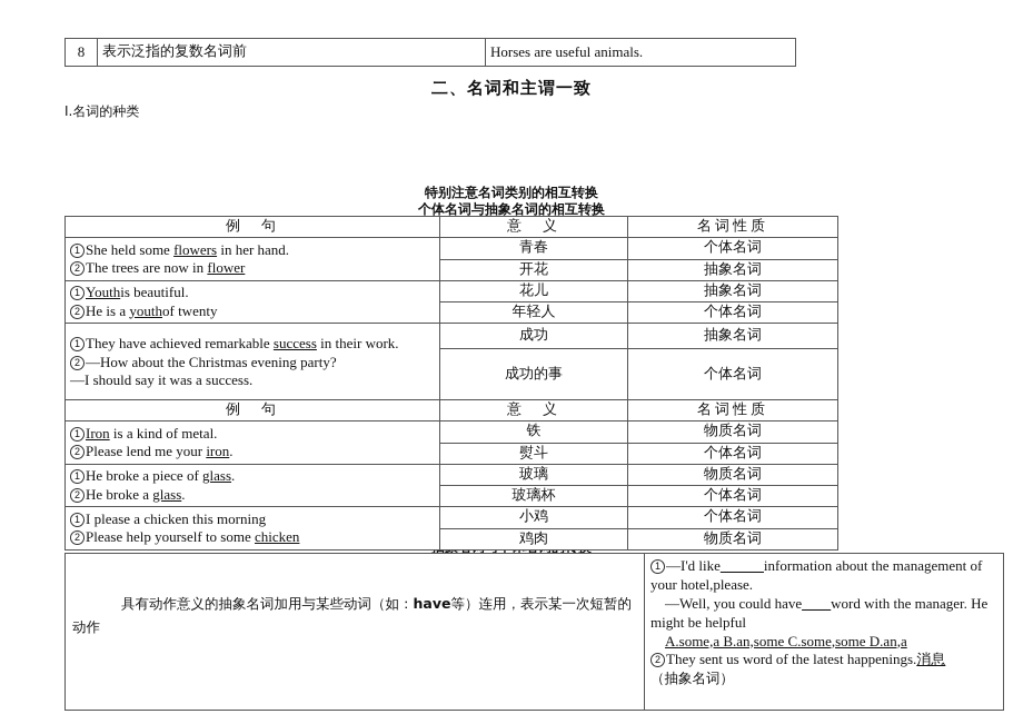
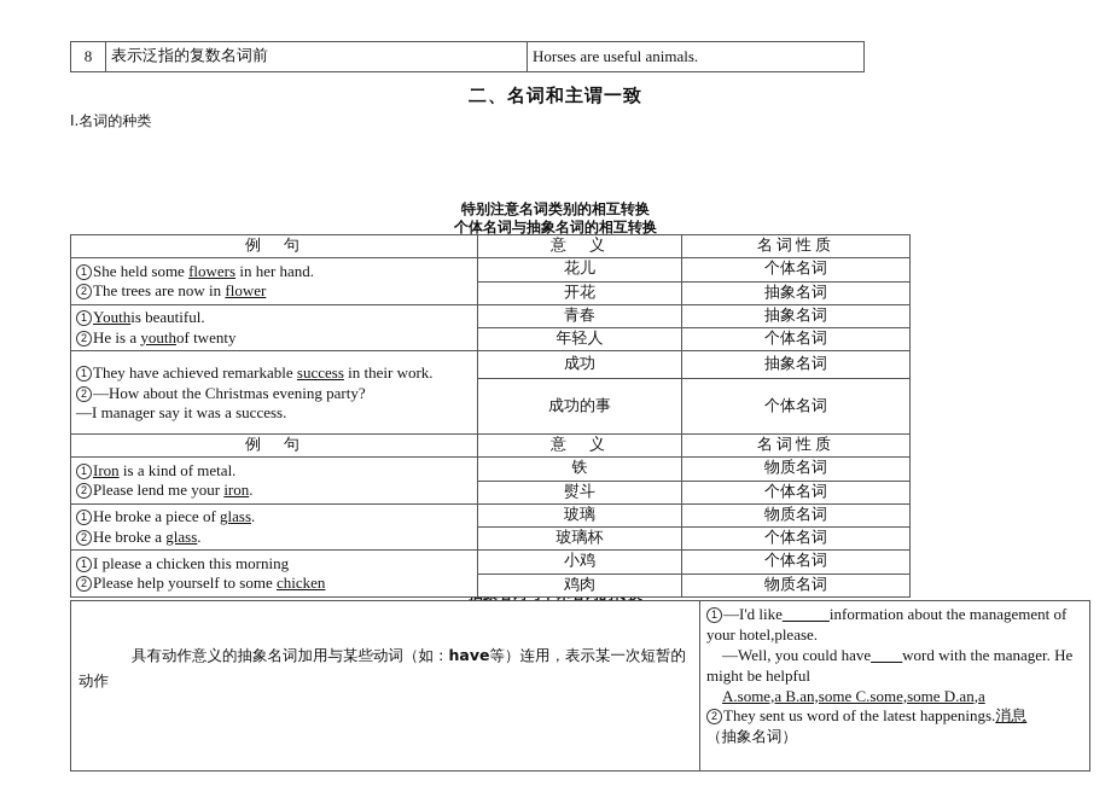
  8	表示泛指的复数名词前	Horses are useful animals.
  二、名词和主谓一致
  I.名词的种类
  特别注意名词类别的相互转换
  个体名词与抽象名词的相互转换
  例 句	意 义	名词性质
- 1 She held some flowers in her hand. 2 The trees are now in flower	青春	个体名词
+ 1 She held some flowers in her hand. 2 The trees are now in flower	花儿	个体名词
  开花	抽象名词
- 1 Youthis beautiful. 2 He is a youthof twenty	花儿	抽象名词
+ 1 Youthis beautiful. 2 He is a youthof twenty	青春	抽象名词
  年轻人	个体名词
- 1 They have achieved remarkable success in their work. 2 —How about the Christmas evening party? —I should say it was a success.	成功	抽象名词
+ 1 They have achieved remarkable success in their work. 2 —How about the Christmas evening party? —I manager say it was a success.	成功	抽象名词
  成功的事	个体名词
  例 句	意 义	名词性质
  1 Iron is a kind of metal. 2 Please lend me your iron.	铁	物质名词
  熨斗	个体名词
  1 He broke a piece of glass. 2 He broke a glass.	玻璃	物质名词
  玻璃杯	个体名词
  1 I please a chicken this morning 2 Please help yourself to some chicken	小鸡	个体名词
  鸡肉	物质名词
  具有动作意义的抽象名词加用与某些动词（如：have等）连用，表示某一次短暂的动作	1 —I'd like______information about the management of your hotel,please. —Well, you could have____word with the manager. He might be helpful A.some,a B.an,some C.some,some D.an,a 2 They sent us word of the latest happenings.消息 （抽象名词）
